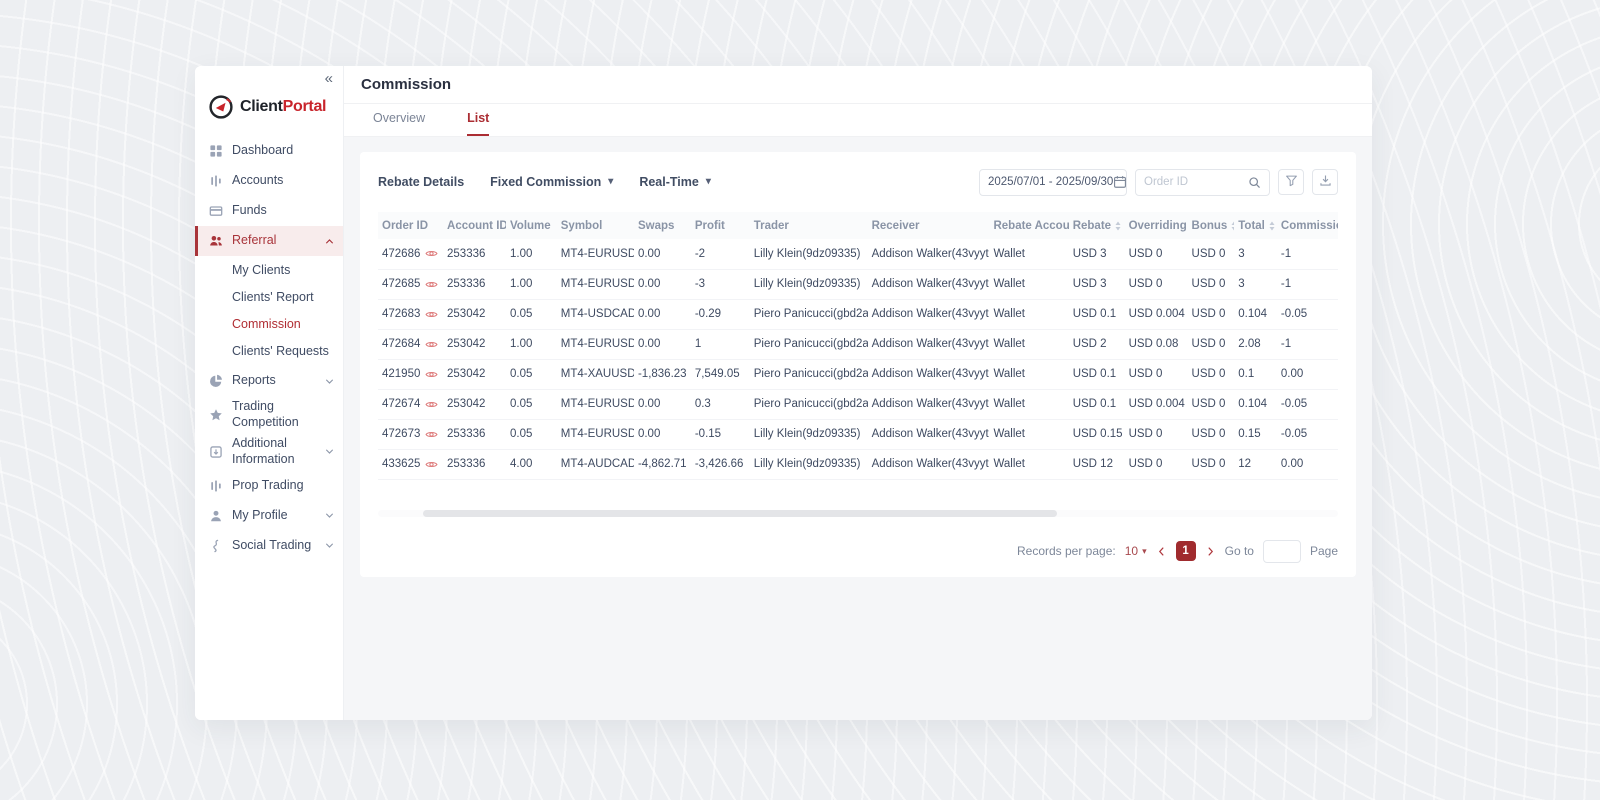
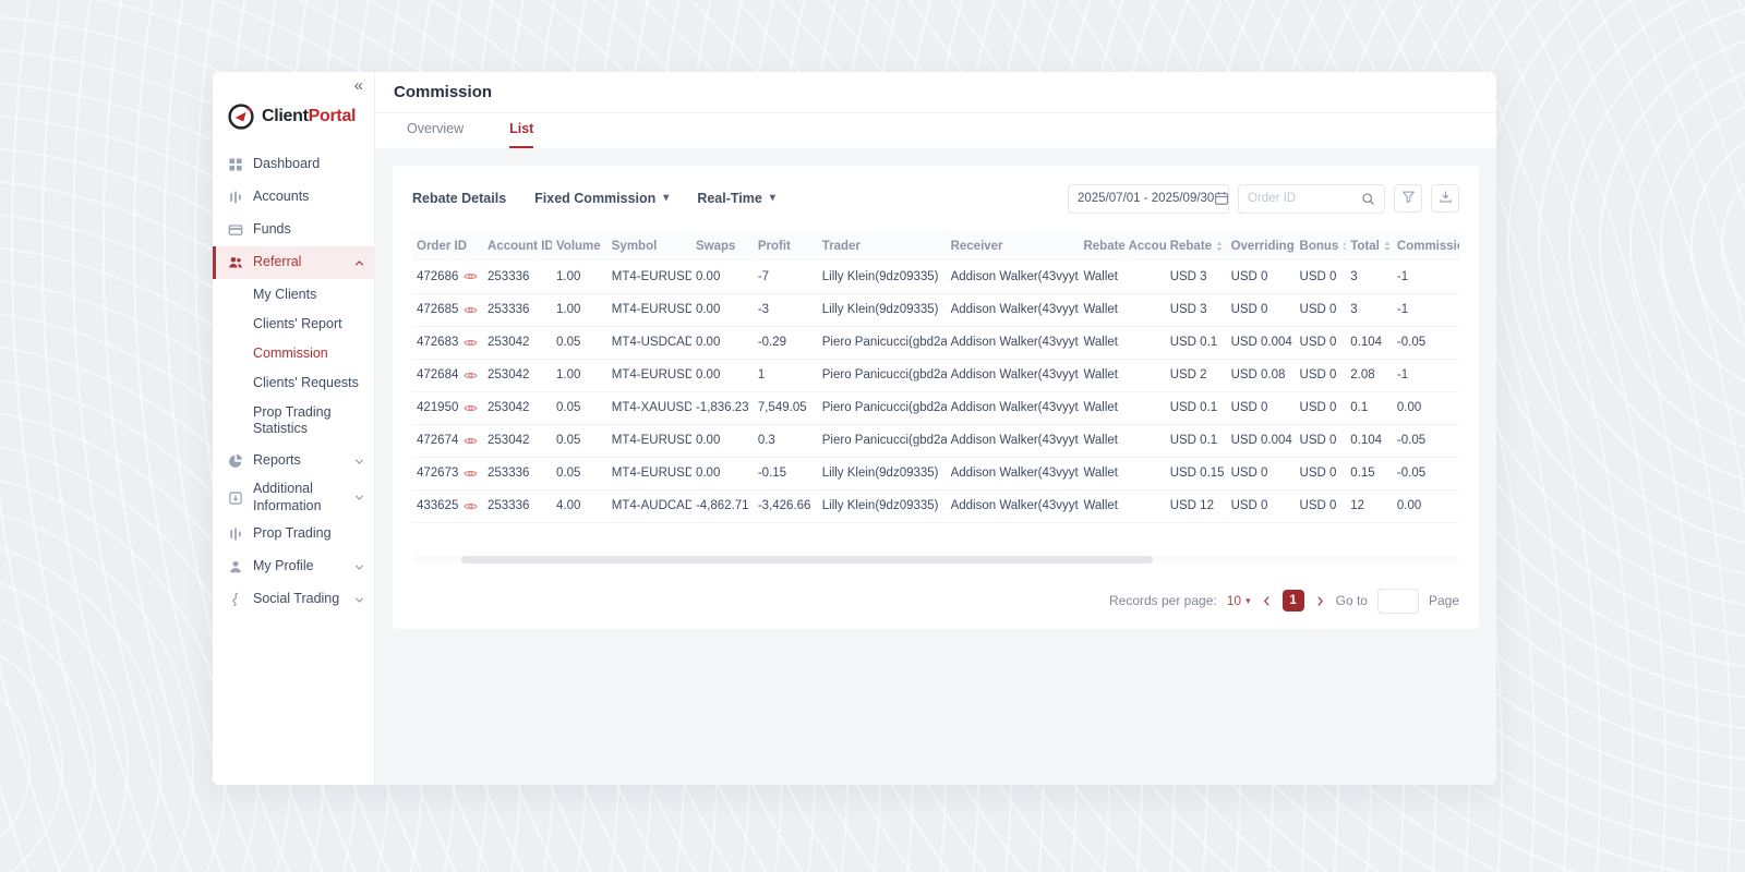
  «
  ClientPortal
  Dashboard
  Accounts
  Funds
  Referral
  My Clients
  Clients' Report
  Commission
  Clients' Requests
+ Prop Trading Statistics
  Reports
- Trading Competition
  Additional Information
  Prop Trading
  My Profile
  Social Trading
  Commission
  Overview
  List
  Rebate Details
  Fixed Commission
  ▾
  Real-Time
  ▾
  2025/07/01 - 2025/09/30
  Order ID
  Order ID	Account ID	Volume	Symbol	Swaps	Profit	Trader	Receiver	Rebate Accou	Rebate	Overriding	Bonus	Total	Commissi
- 472686	253336	1.00	MT4-EURUSD	0.00	-2	Lilly Klein(9dz09335)	Addison Walker(43vyyt	Wallet	USD 3	USD 0	USD 0	3	-1
+ 472686	253336	1.00	MT4-EURUSD	0.00	-7	Lilly Klein(9dz09335)	Addison Walker(43vyyt	Wallet	USD 3	USD 0	USD 0	3	-1
  472685	253336	1.00	MT4-EURUSD	0.00	-3	Lilly Klein(9dz09335)	Addison Walker(43vyyt	Wallet	USD 3	USD 0	USD 0	3	-1
  472683	253042	0.05	MT4-USDCAD	0.00	-0.29	Piero Panicucci(gbd2a	Addison Walker(43vyyt	Wallet	USD 0.1	USD 0.004	USD 0	0.104	-0.05
  472684	253042	1.00	MT4-EURUSD	0.00	1	Piero Panicucci(gbd2a	Addison Walker(43vyyt	Wallet	USD 2	USD 0.08	USD 0	2.08	-1
  421950	253042	0.05	MT4-XAUUSD	-1,836.23	7,549.05	Piero Panicucci(gbd2a	Addison Walker(43vyyt	Wallet	USD 0.1	USD 0	USD 0	0.1	0.00
  472674	253042	0.05	MT4-EURUSD	0.00	0.3	Piero Panicucci(gbd2a	Addison Walker(43vyyt	Wallet	USD 0.1	USD 0.004	USD 0	0.104	-0.05
  472673	253336	0.05	MT4-EURUSD	0.00	-0.15	Lilly Klein(9dz09335)	Addison Walker(43vyyt	Wallet	USD 0.15	USD 0	USD 0	0.15	-0.05
  433625	253336	4.00	MT4-AUDCAD	-4,862.71	-3,426.66	Lilly Klein(9dz09335)	Addison Walker(43vyyt	Wallet	USD 12	USD 0	USD 0	12	0.00
  Records per page:
  10
  ▾
  1
  Go to
  Page
